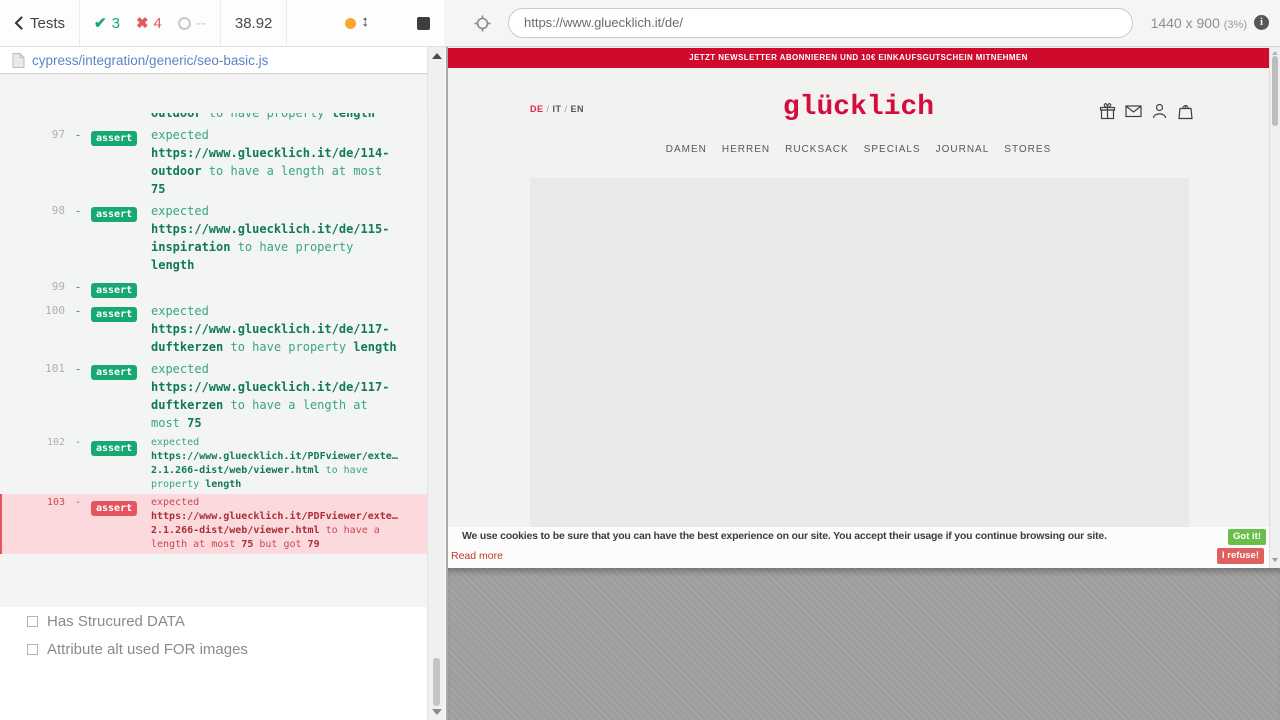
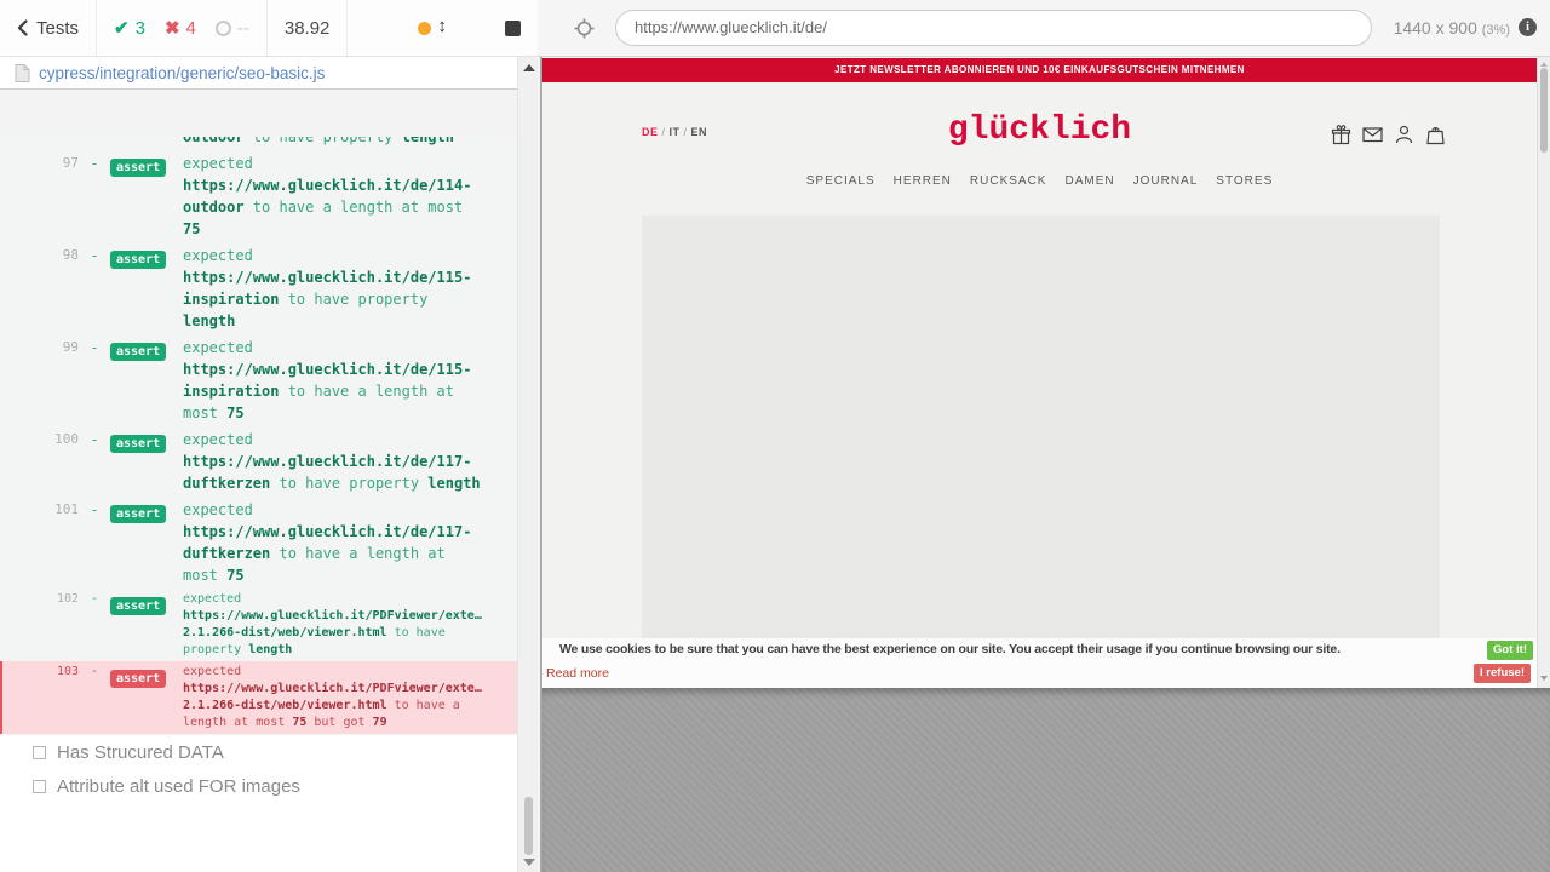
  Tests
  ✔
  3
  ✖
  4
  --
  38.92
  ↕
  cypress/integration/generic/seo-basic.js
  97
  -
  assert
  expected https://www.gluecklich.it/de/114-outdoor to have a length at most 75
  98
  -
  assert
  expected https://www.gluecklich.it/de/115-inspiration to have property length
  99
  -
  assert
+ expected https://www.gluecklich.it/de/115-inspiration to have a length at most 75
  100
  -
  assert
  expected https://www.gluecklich.it/de/117-duftkerzen to have property length
  101
  -
  assert
  expected https://www.gluecklich.it/de/117-duftkerzen to have a length at most 75
  102
  -
  assert
  expected https://www.gluecklich.it/PDFviewer/exte…​2.1.266-dist/web/viewer.html to have property length
  103
  -
  assert
  expected https://www.gluecklich.it/PDFviewer/exte…​2.1.266-dist/web/viewer.html to have a length at most 75 but got 79
  Has Strucured DATA
  Attribute alt used FOR images
  https://www.gluecklich.it/de/
  1440 x 900 (3%)
  i
  JETZT NEWSLETTER ABONNIEREN UND 10€ EINKAUFSGUTSCHEIN MITNEHMEN
  DE / IT / EN
  glücklich
- DAMEN
+ SPECIALS
  HERREN
  RUCKSACK
- SPECIALS
+ DAMEN
  JOURNAL
  STORES
  We use cookies to be sure that you can have the best experience on our site. You accept their usage if you continue browsing our site.
  Got it!
  Read more
  I refuse!
